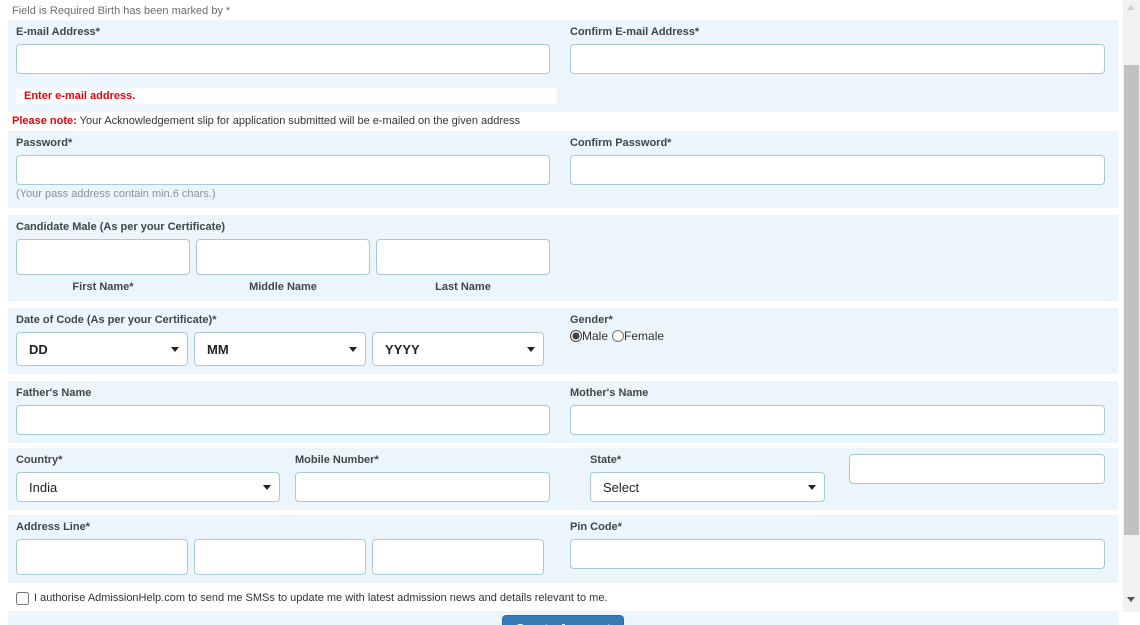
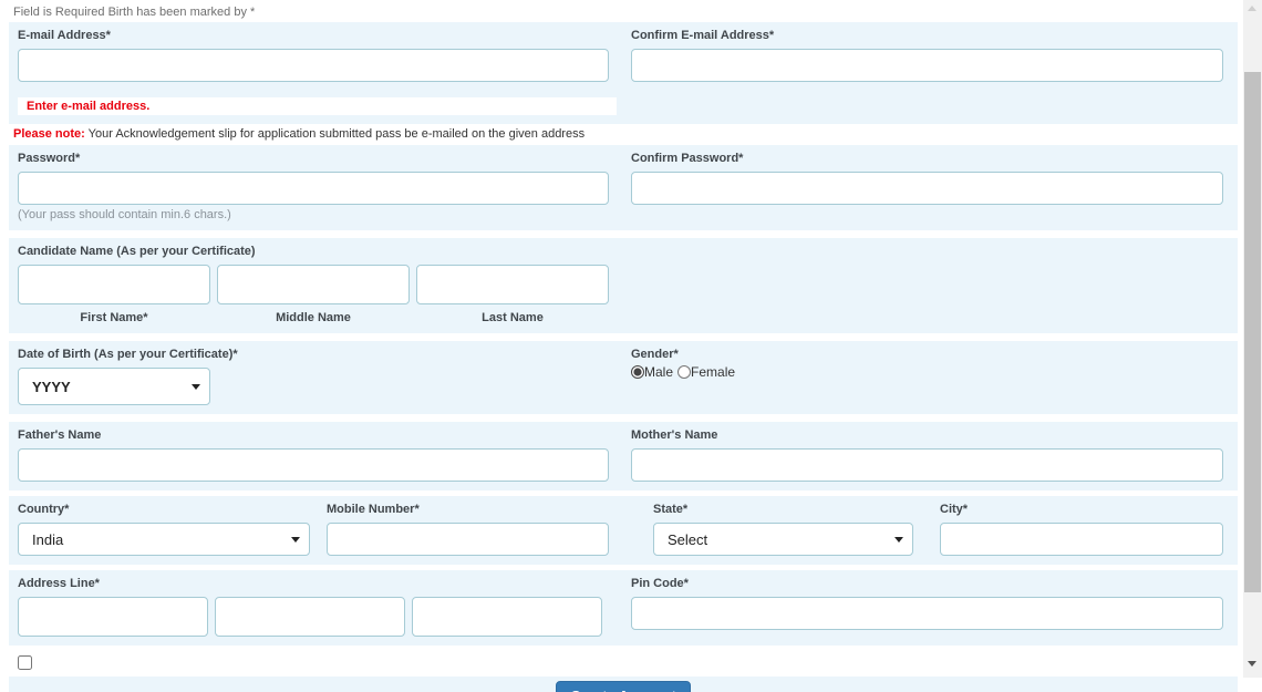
  Field is Required Birth has been marked by *
  E-mail Address*
  Confirm E-mail Address*
  Enter e-mail address.
- Please note: Your Acknowledgement slip for application submitted will be e-mailed on the given address
+ Please note: Your Acknowledgement slip for application submitted pass be e-mailed on the given address
  Password*
- (Your pass address contain min.6 chars.)
+ (Your pass should contain min.6 chars.)
  Confirm Password*
- Candidate Male (As per your Certificate)
+ Candidate Name (As per your Certificate)
  First Name*
  Middle Name
  Last Name
- Date of Code (As per your Certificate)*
+ Date of Birth (As per your Certificate)*
- DD
- MM
  YYYY
  Gender*
  Male
  Female
  Father's Name
  Mother's Name
  Country*
  India
  Mobile Number*
  State*
  Select
+ City*
  Address Line*
  Pin Code*
- I authorise AdmissionHelp.com to send me SMSs to update me with latest admission news and details relevant to me.
